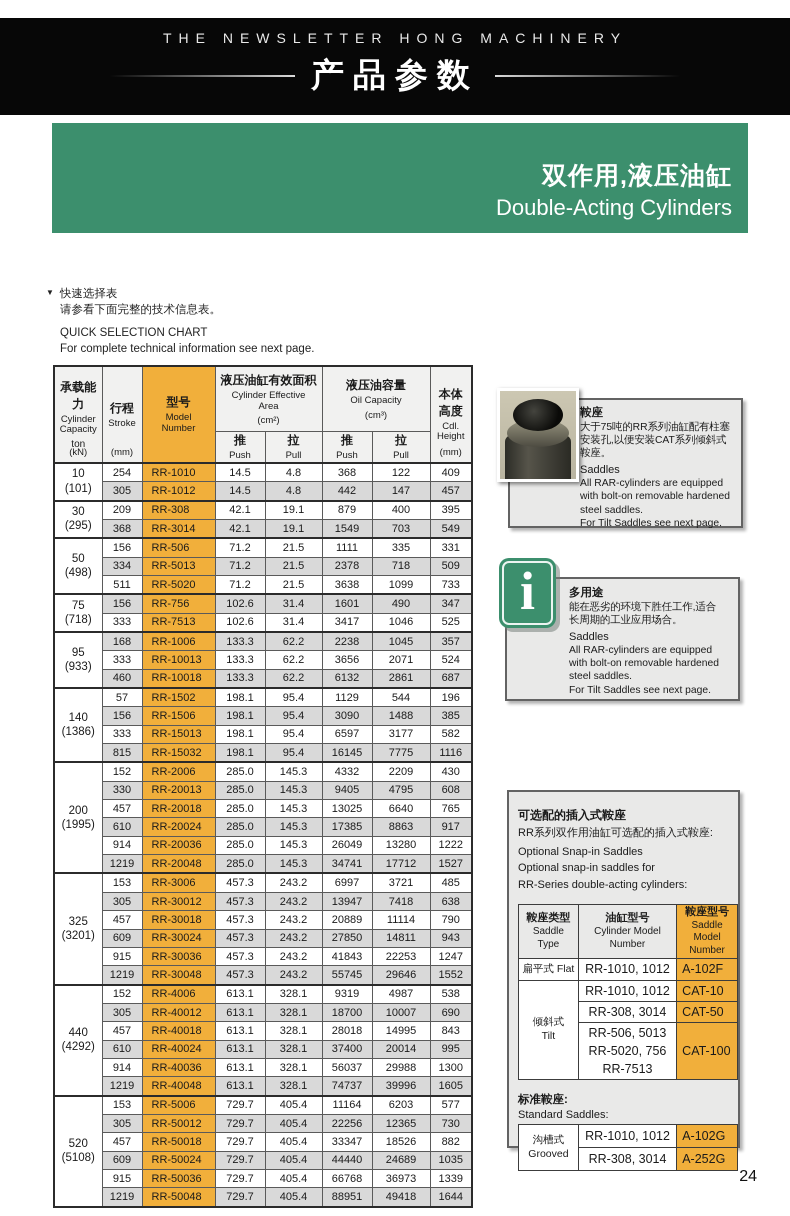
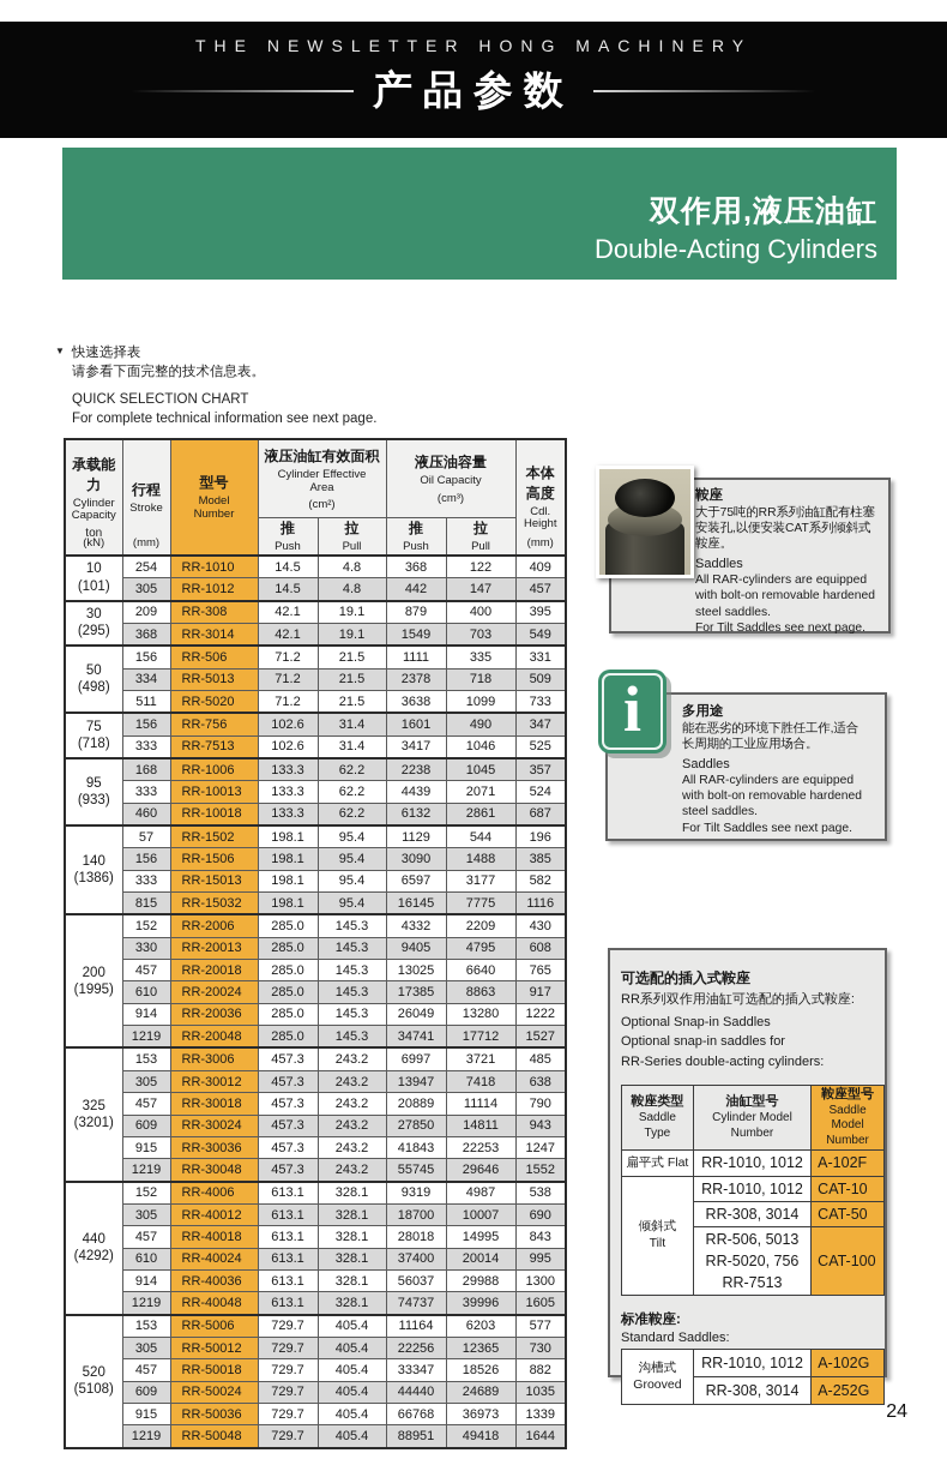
  THE NEWSLETTER HONG MACHINERY
  产品参数
  双作用,液压油缸
  Double-Acting Cylinders
  ▼ 快速选择表
  请参看下面完整的技术信息表。
  QUICK SELECTION CHART
  For complete technical information see next page.
  承载能力 Cylinder Capacity ton (kN)	行程 Stroke (mm)	型号 Model Number	液压油缸有效面积 Cylinder Effective Area (cm²)	液压油容量 Oil Capacity (cm³)	本体 高度 Cdl. Height (mm)
  推 Push	拉 Pull	推 Push	拉 Pull
  10(101)	254	RR-1010	14.5	4.8	368	122	409
  305	RR-1012	14.5	4.8	442	147	457
  30(295)	209	RR-308	42.1	19.1	879	400	395
  368	RR-3014	42.1	19.1	1549	703	549
  50(498)	156	RR-506	71.2	21.5	1111	335	331
  334	RR-5013	71.2	21.5	2378	718	509
  511	RR-5020	71.2	21.5	3638	1099	733
  75(718)	156	RR-756	102.6	31.4	1601	490	347
  333	RR-7513	102.6	31.4	3417	1046	525
  95(933)	168	RR-1006	133.3	62.2	2238	1045	357
- 333	RR-10013	133.3	62.2	3656	2071	524
+ 333	RR-10013	133.3	62.2	4439	2071	524
  460	RR-10018	133.3	62.2	6132	2861	687
  140(1386)	57	RR-1502	198.1	95.4	1129	544	196
  156	RR-1506	198.1	95.4	3090	1488	385
  333	RR-15013	198.1	95.4	6597	3177	582
  815	RR-15032	198.1	95.4	16145	7775	1116
  200(1995)	152	RR-2006	285.0	145.3	4332	2209	430
  330	RR-20013	285.0	145.3	9405	4795	608
  457	RR-20018	285.0	145.3	13025	6640	765
  610	RR-20024	285.0	145.3	17385	8863	917
  914	RR-20036	285.0	145.3	26049	13280	1222
  1219	RR-20048	285.0	145.3	34741	17712	1527
  325(3201)	153	RR-3006	457.3	243.2	6997	3721	485
  305	RR-30012	457.3	243.2	13947	7418	638
  457	RR-30018	457.3	243.2	20889	11114	790
  609	RR-30024	457.3	243.2	27850	14811	943
  915	RR-30036	457.3	243.2	41843	22253	1247
  1219	RR-30048	457.3	243.2	55745	29646	1552
  440(4292)	152	RR-4006	613.1	328.1	9319	4987	538
  305	RR-40012	613.1	328.1	18700	10007	690
  457	RR-40018	613.1	328.1	28018	14995	843
  610	RR-40024	613.1	328.1	37400	20014	995
  914	RR-40036	613.1	328.1	56037	29988	1300
  1219	RR-40048	613.1	328.1	74737	39996	1605
  520(5108)	153	RR-5006	729.7	405.4	11164	6203	577
  305	RR-50012	729.7	405.4	22256	12365	730
  457	RR-50018	729.7	405.4	33347	18526	882
  609	RR-50024	729.7	405.4	44440	24689	1035
  915	RR-50036	729.7	405.4	66768	36973	1339
  1219	RR-50048	729.7	405.4	88951	49418	1644
  鞍座
  大于75吨的RR系列油缸配有柱塞
  安装孔,以便安装CAT系列倾斜式
  鞍座。
  Saddles
  All RAR-cylinders are equipped
  with bolt-on removable hardened
  steel saddles.
  For Tilt Saddles see next page.
  多用途
  能在恶劣的环境下胜任工作,适合
  长周期的工业应用场合。
  Saddles
  All RAR-cylinders are equipped
  with bolt-on removable hardened
  steel saddles.
  For Tilt Saddles see next page.
  i
  可选配的插入式鞍座
  RR系列双作用油缸可选配的插入式鞍座:
  Optional Snap-in Saddles
  Optional snap-in saddles for
  RR-Series double-acting cylinders:
  鞍座类型 Saddle Type	油缸型号 Cylinder Model Number	鞍座型号 Saddle Model Number
  扁平式 Flat	RR-1010, 1012	A-102F
  倾斜式 Tilt	RR-1010, 1012	CAT-10
  RR-308, 3014	CAT-50
  RR-506, 5013 RR-5020, 756 RR-7513	CAT-100
  标准鞍座:
  Standard Saddles:
  沟槽式 Grooved	RR-1010, 1012	A-102G
  RR-308, 3014	A-252G
  24
